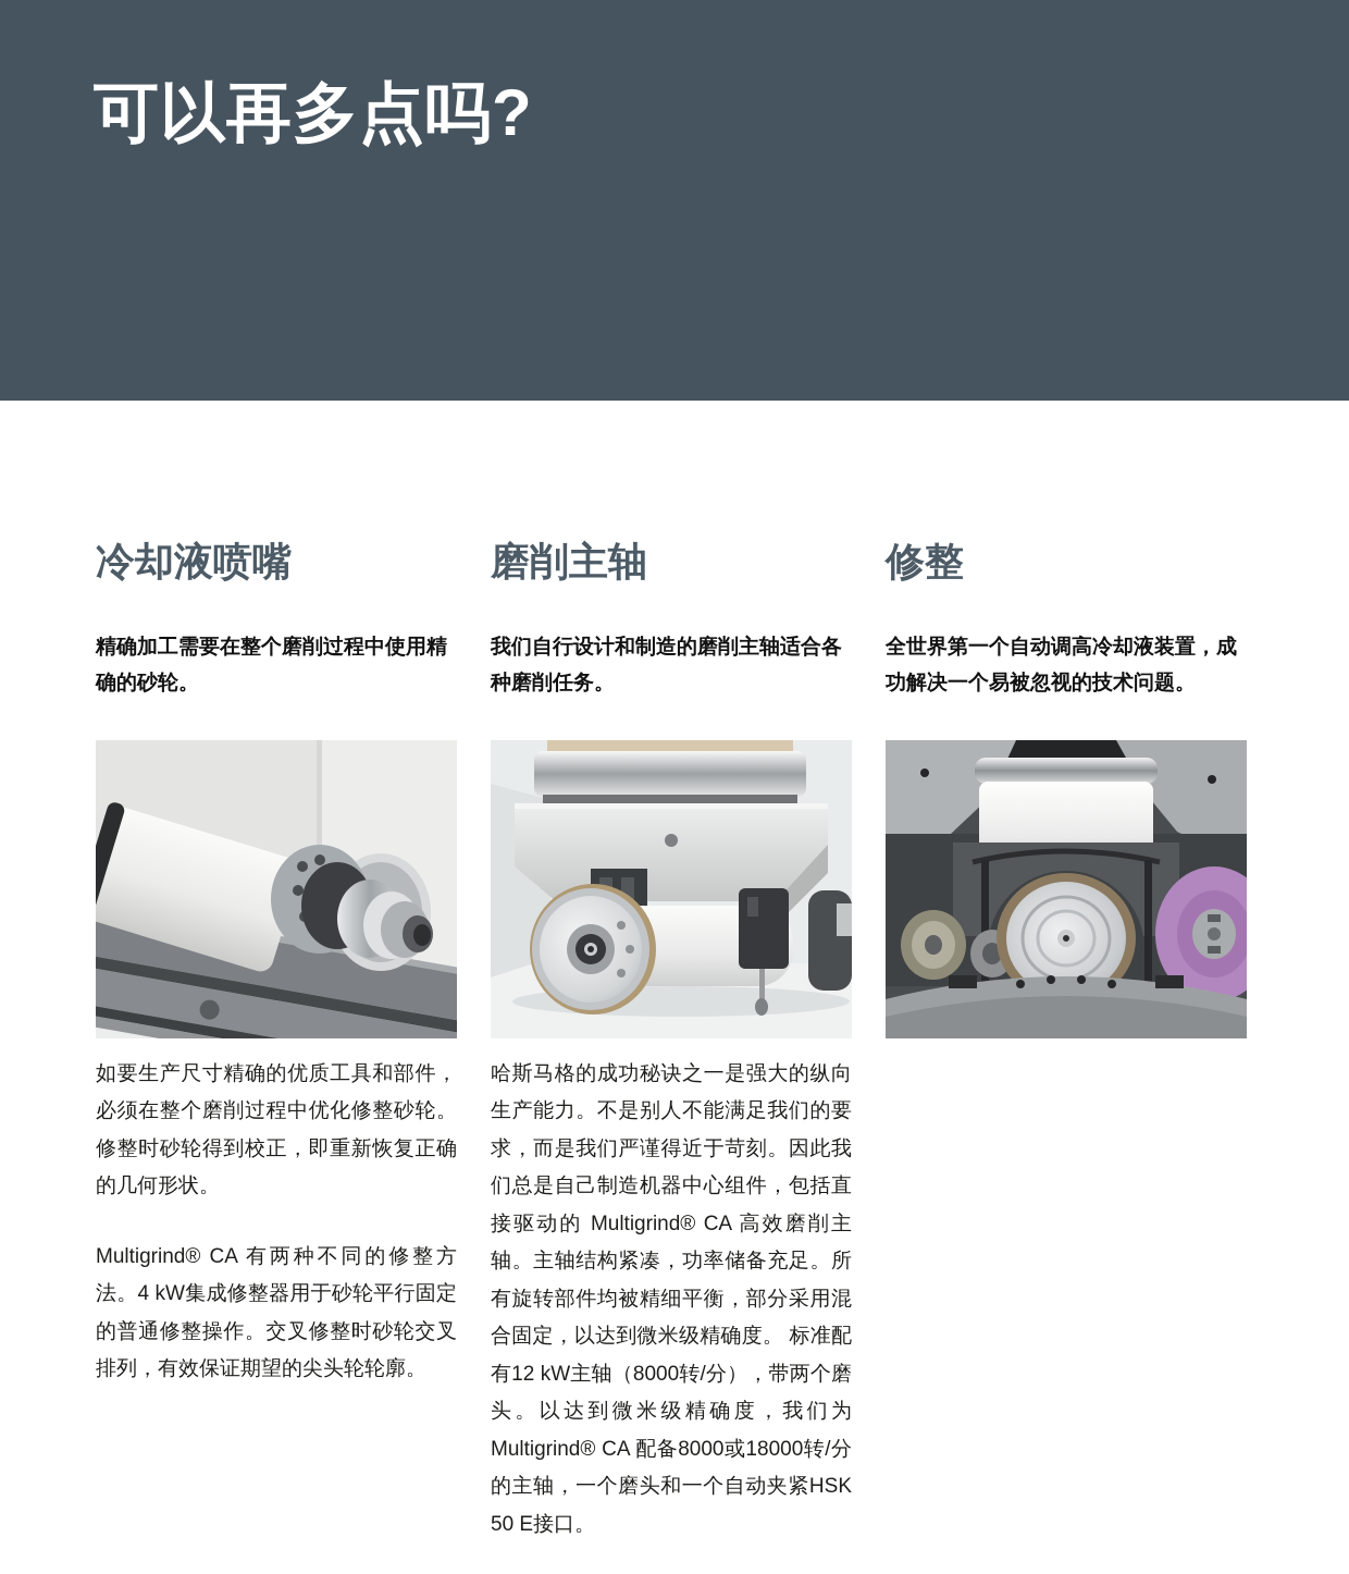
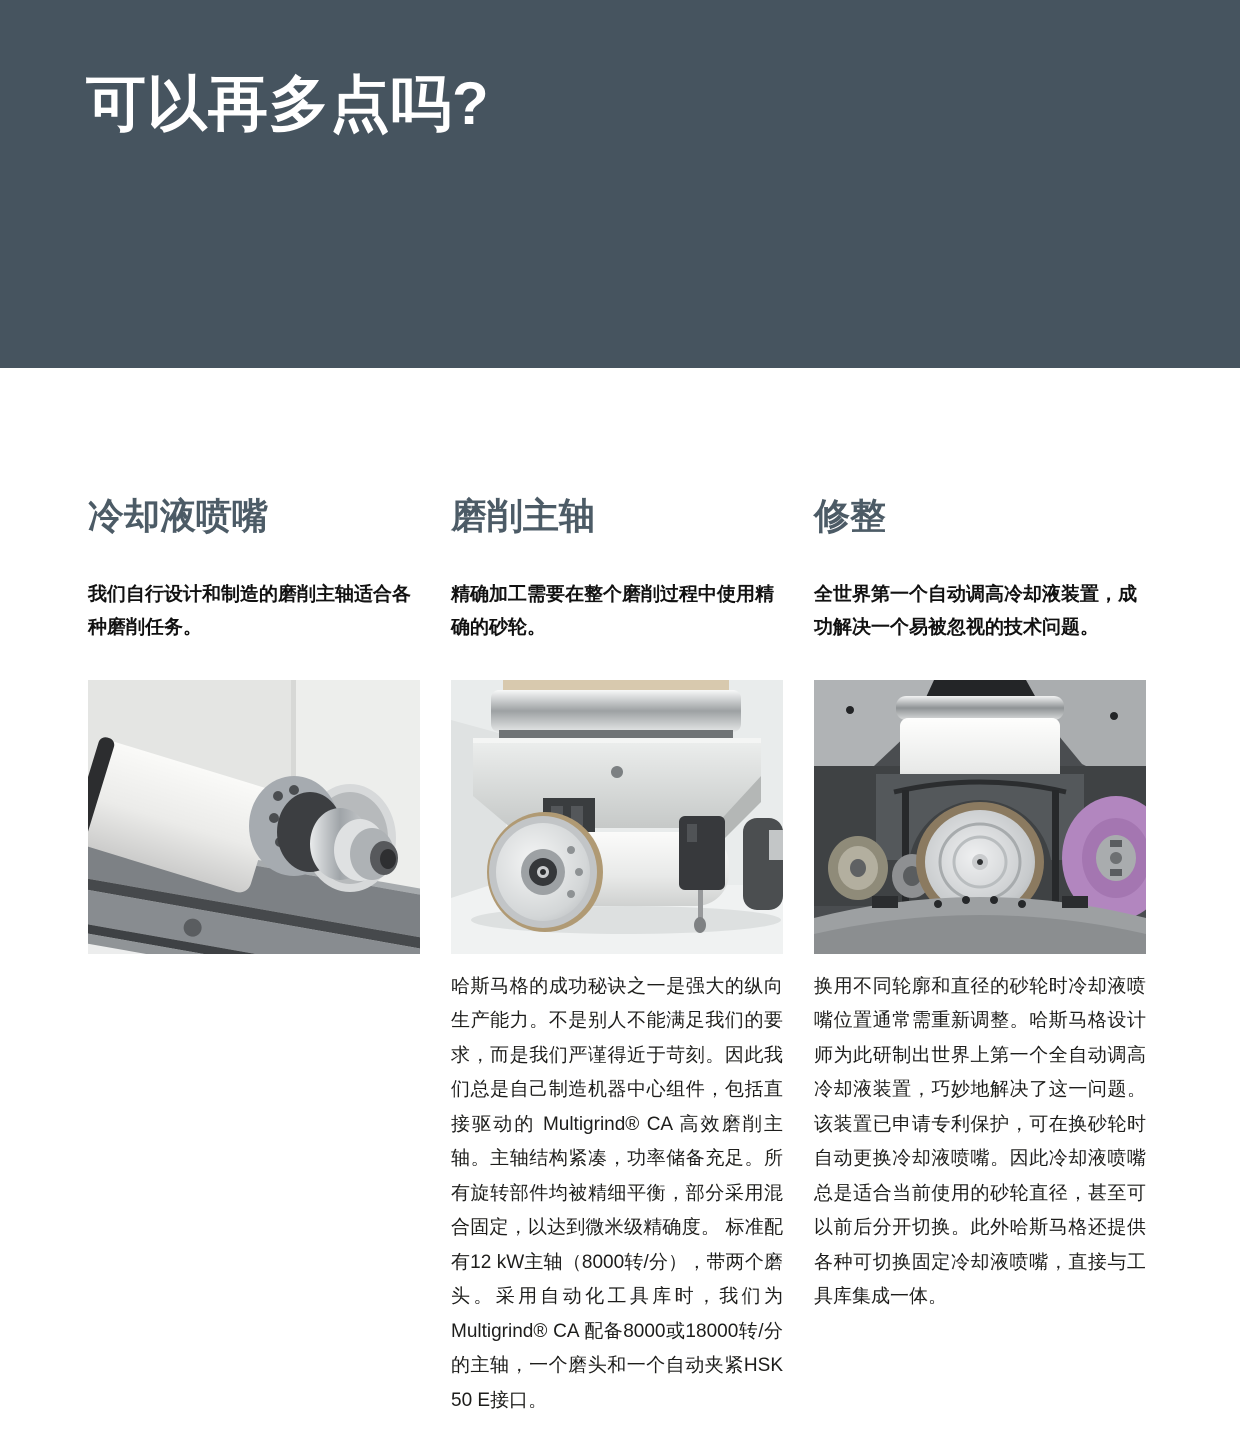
  可以再多点吗?
  冷却液喷嘴
- 精确加工需要在整个磨削过程中使用精确的砂轮。
+ 我们自行设计和制造的磨削主轴适合各种磨削任务。
- 如要生产尺寸精确的优质工具和部件，必须在整个磨削过程中优化修整砂轮。修整时砂轮得到校正，即重新恢复正确的几何形状。
- Multigrind® CA 有两种不同的修整方法。4 kW集成修整器用于砂轮平行固定的普通修整操作。交叉修整时砂轮交叉排列，有效保证期望的尖头轮轮廓。
  磨削主轴
- 我们自行设计和制造的磨削主轴适合各种磨削任务。
+ 精确加工需要在整个磨削过程中使用精确的砂轮。
- 哈斯马格的成功秘诀之一是强大的纵向生产能力。不是别人不能满足我们的要求，而是我们严谨得近于苛刻。因此我们总是自己制造机器中心组件，包括直接驱动的 Multigrind® CA 高效磨削主轴。主轴结构紧凑，功率储备充足。所有旋转部件均被精细平衡，部分采用混合固定，以达到微米级精确度。 标准配有12 kW主轴（8000转/分），带两个磨头。以达到微米级精确度，我们为 Multigrind® CA 配备8000或18000转/分的主轴，一个磨头和一个自动夹紧HSK 50 E接口。
+ 哈斯马格的成功秘诀之一是强大的纵向生产能力。不是别人不能满足我们的要求，而是我们严谨得近于苛刻。因此我们总是自己制造机器中心组件，包括直接驱动的 Multigrind® CA 高效磨削主轴。主轴结构紧凑，功率储备充足。所有旋转部件均被精细平衡，部分采用混合固定，以达到微米级精确度。 标准配有12 kW主轴（8000转/分），带两个磨头。采用自动化工具库时，我们为 Multigrind® CA 配备8000或18000转/分的主轴，一个磨头和一个自动夹紧HSK 50 E接口。
  修整
  全世界第一个自动调高冷却液装置，成功解决一个易被忽视的技术问题。
+ 换用不同轮廓和直径的砂轮时冷却液喷嘴位置通常需重新调整。哈斯马格设计师为此研制出世界上第一个全自动调高冷却液装置，巧妙地解决了这一问题。该装置已申请专利保护，可在换砂轮时自动更换冷却液喷嘴。因此冷却液喷嘴总是适合当前使用的砂轮直径，甚至可以前后分开切换。此外哈斯马格还提供各种可切换固定冷却液喷嘴，直接与工具库集成一体。
